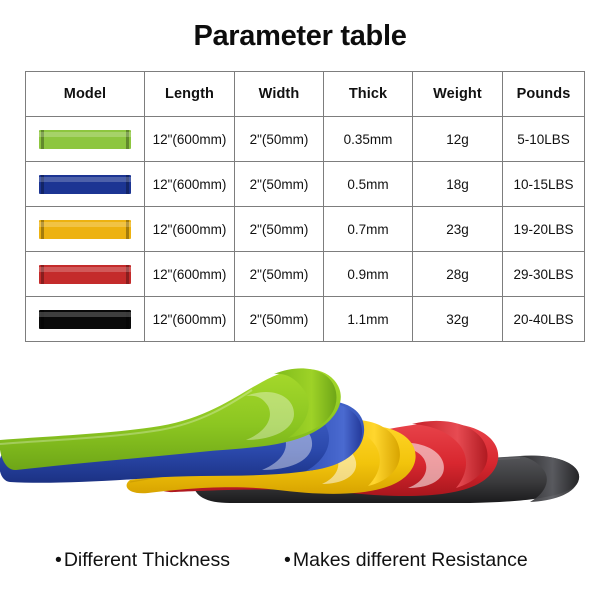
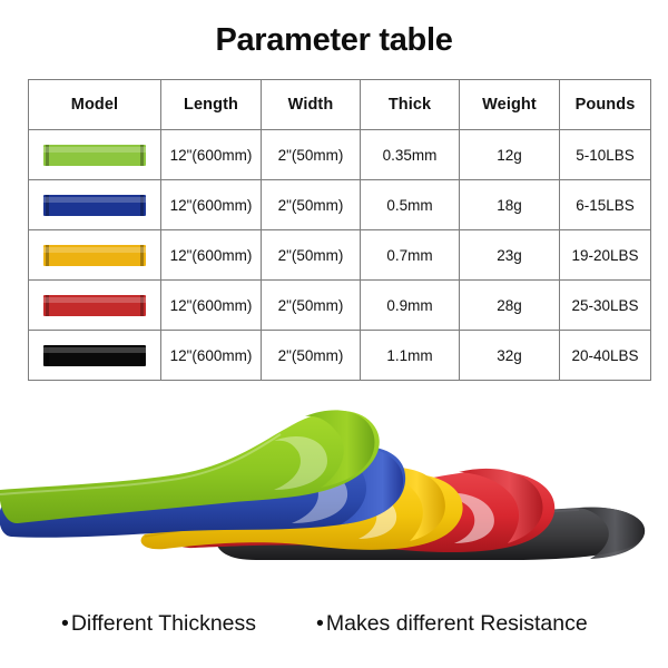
  Parameter table
  Model	Length	Width	Thick	Weight	Pounds
  	12"(600mm)	2"(50mm)	0.35mm	12g	5-10LBS
- 	12"(600mm)	2"(50mm)	0.5mm	18g	10-15LBS
+ 	12"(600mm)	2"(50mm)	0.5mm	18g	6-15LBS
  	12"(600mm)	2"(50mm)	0.7mm	23g	19-20LBS
- 	12"(600mm)	2"(50mm)	0.9mm	28g	29-30LBS
+ 	12"(600mm)	2"(50mm)	0.9mm	28g	25-30LBS
  	12"(600mm)	2"(50mm)	1.1mm	32g	20-40LBS
  •Different Thickness
  •Makes different Resistance
